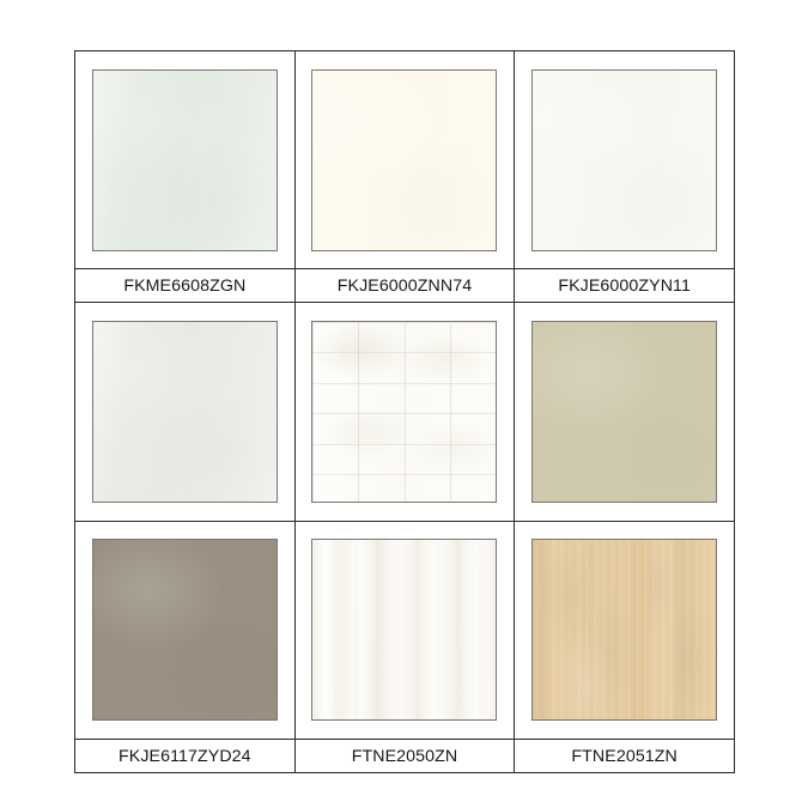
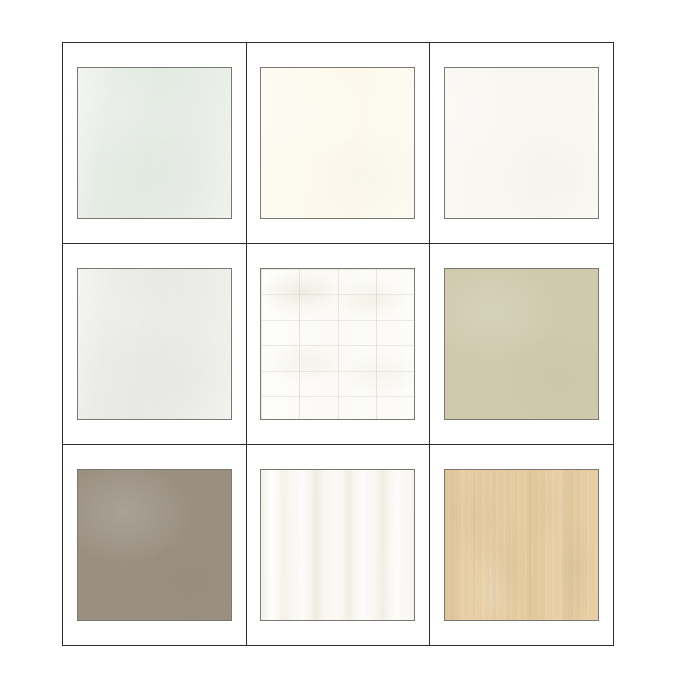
- FKME6608ZGN	FKJE6000ZNN74	FKJE6000ZYN11
- FKJE6117ZYD24	FTNE2050ZN	FTNE2051ZN
